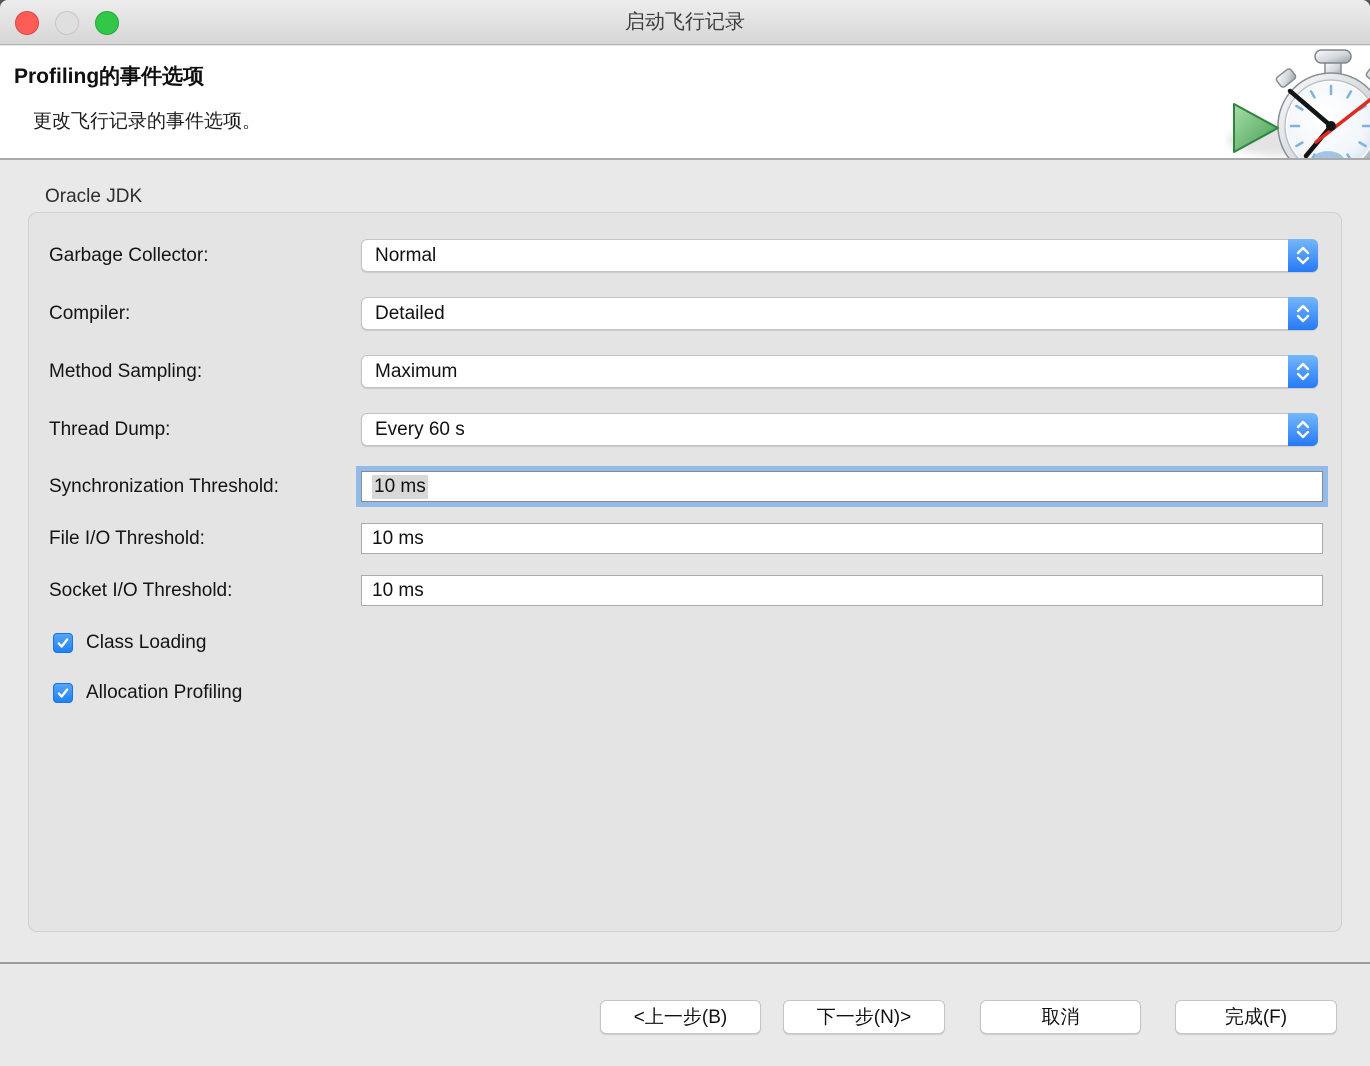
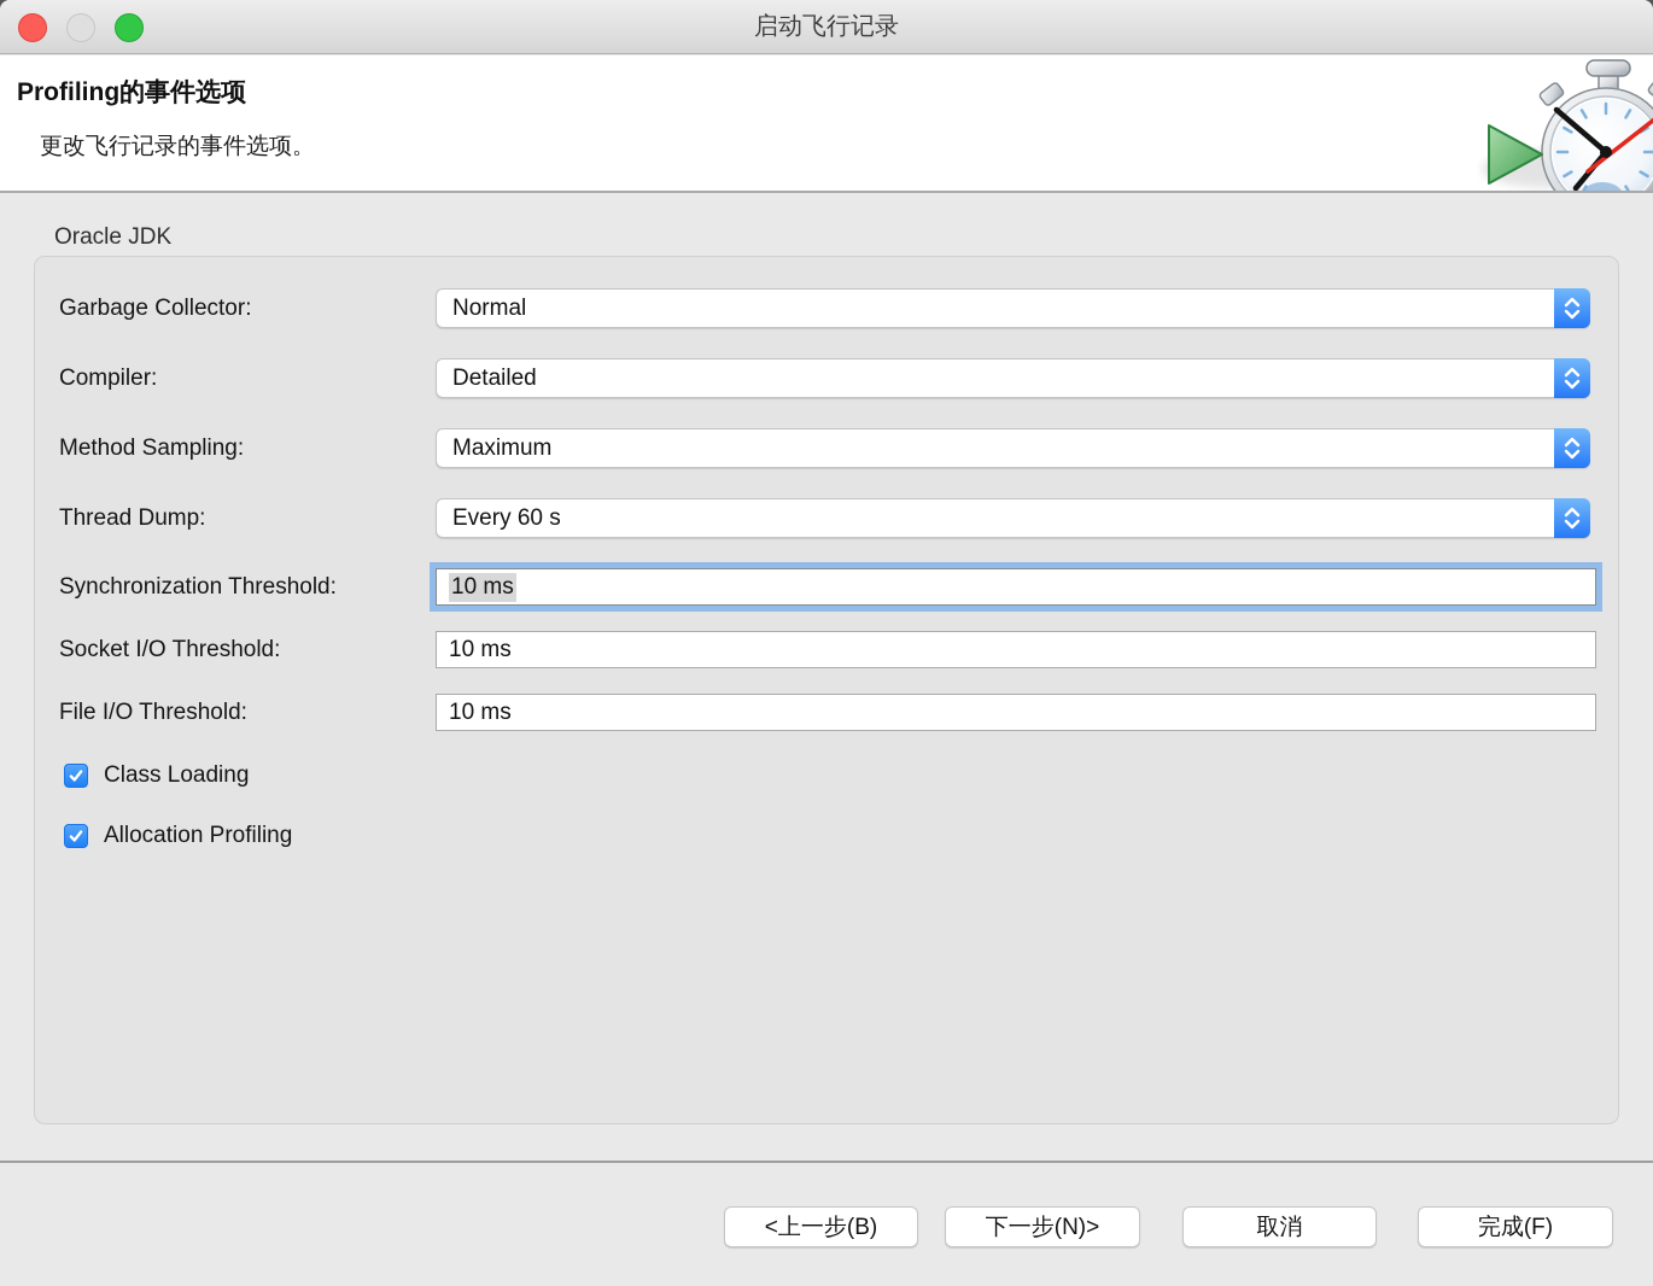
  启动飞行记录
  Profiling的事件选项
  更改飞行记录的事件选项。
  Oracle JDK
  Garbage Collector:
  Normal
  Compiler:
  Detailed
  Method Sampling:
  Maximum
  Thread Dump:
  Every 60 s
  Synchronization Threshold:
  10 ms
- File I/O Threshold:
+ Socket I/O Threshold:
  10 ms
- Socket I/O Threshold:
+ File I/O Threshold:
  10 ms
  Class Loading
  Allocation Profiling
  <上一步(B)
  下一步(N)>
  取消
  完成(F)
